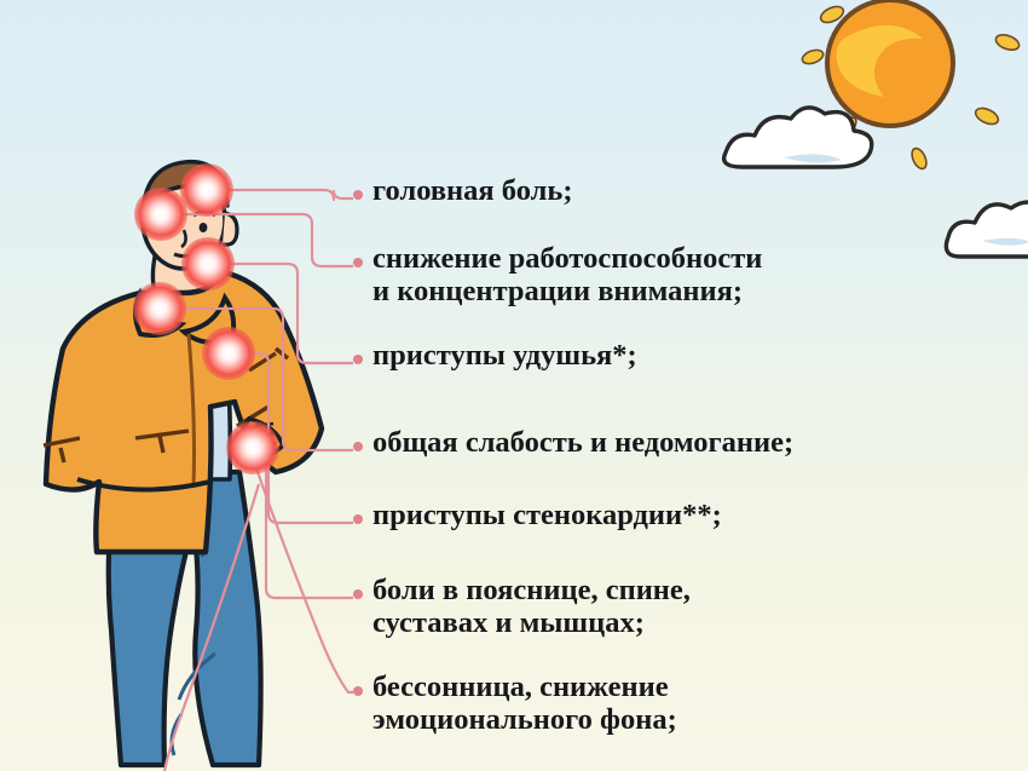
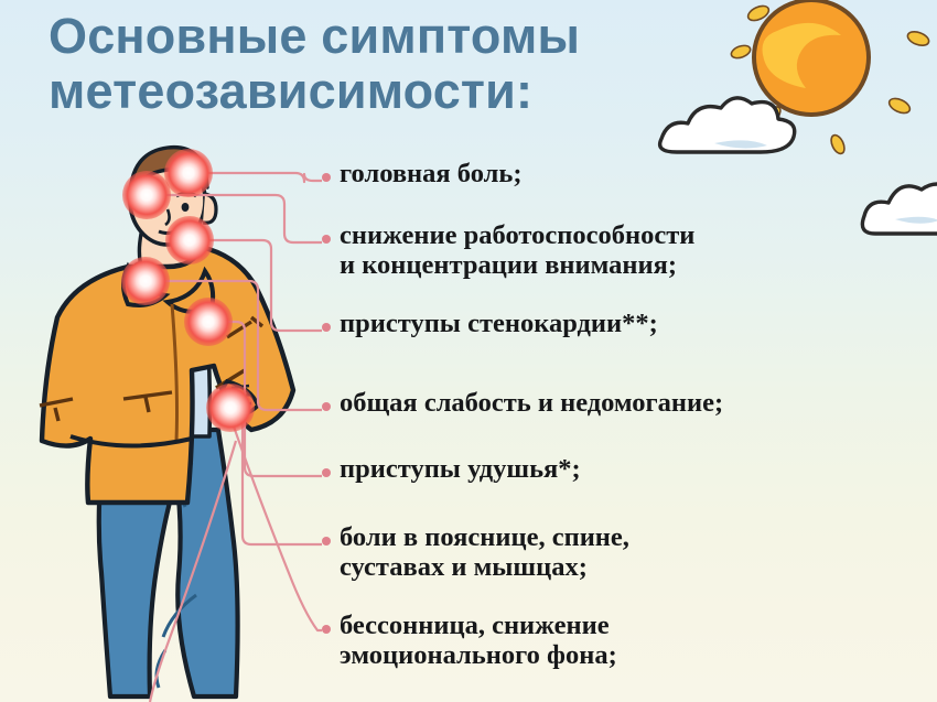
+ Основные симптомы
+ метеозависимости:
  головная боль;
  снижение работоспособности
  и концентрации внимания;
- приступы удушья*;
+ приступы стенокардии**;
  общая слабость и недомогание;
- приступы стенокардии**;
+ приступы удушья*;
  боли в пояснице, спине,
  суставах и мышцах;
  бессонница, снижение
  эмоционального фона;
